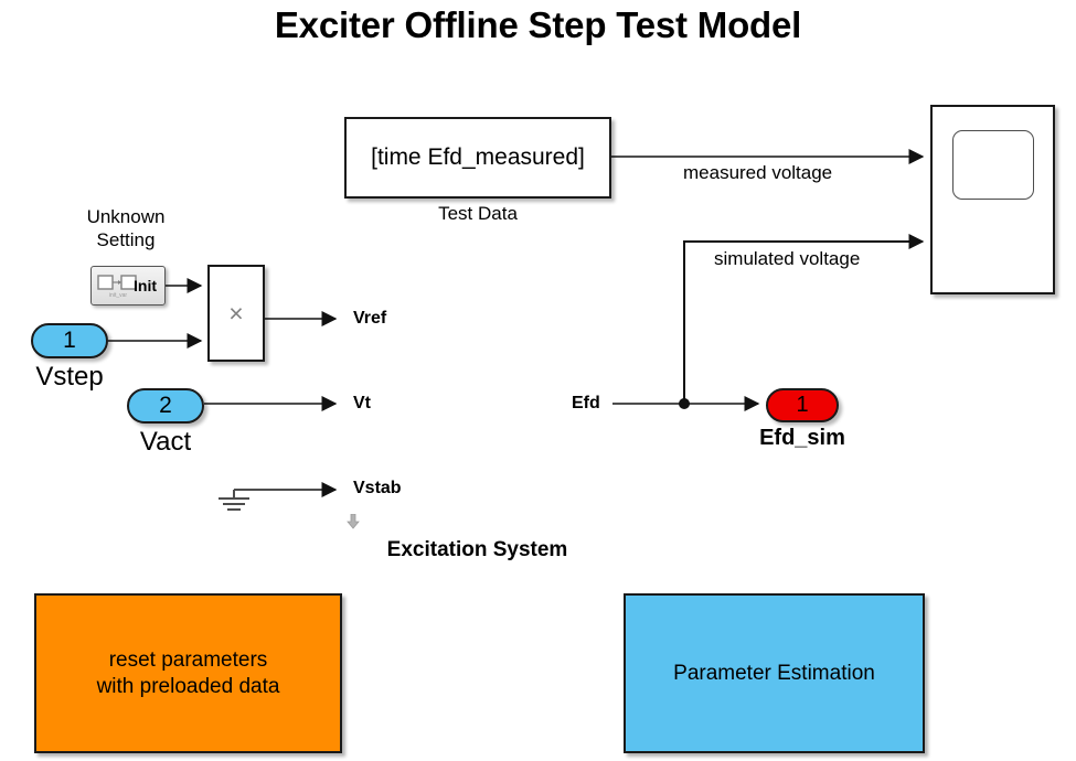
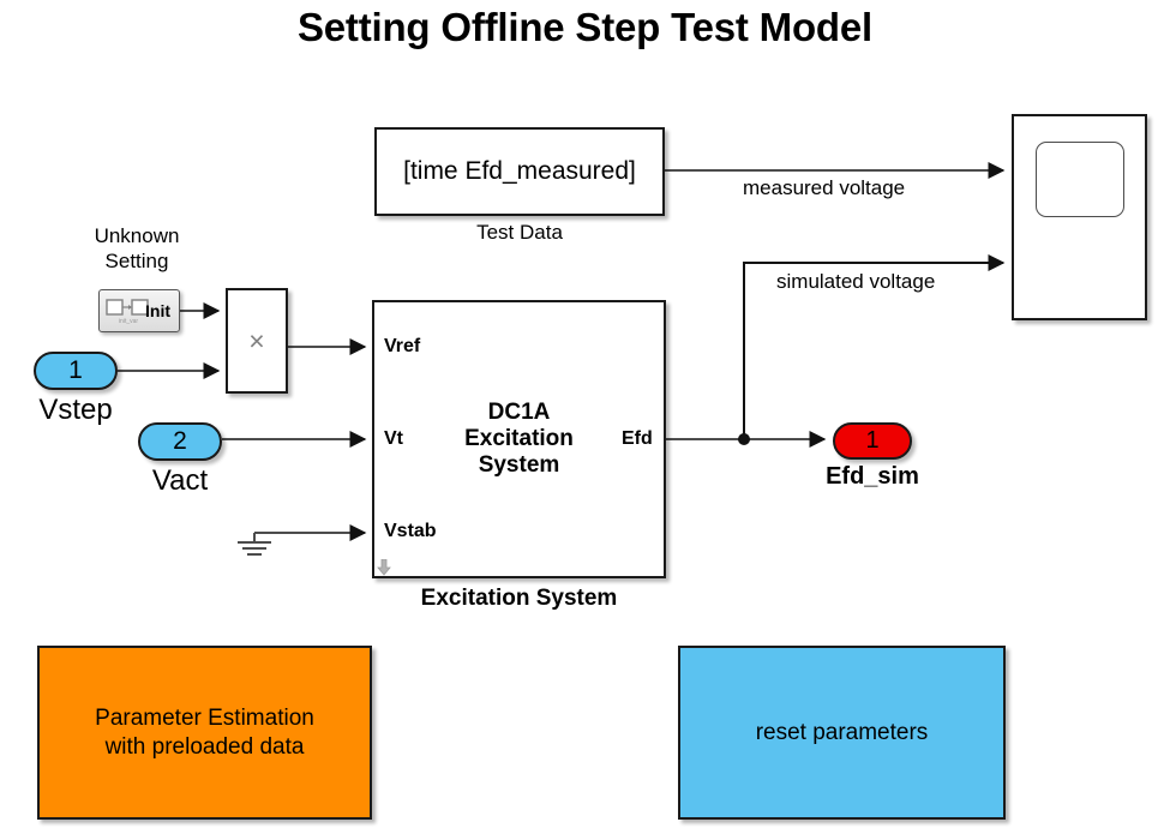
- Exciter Offline Step Test Model
+ Setting Offline Step Test Model
  [time Efd_measured]
  Test Data
  Unknown
  Setting
  Init
  ×
  1
  Vstep
  2
  Vact
+ DC1A
+ Excitation
+ System
  Vref
  Vt
  Vstab
  Efd
  Excitation System
  measured voltage
  simulated voltage
  1
  Efd_sim
- reset parameters
+ Parameter Estimation
  with preloaded data
- Parameter Estimation
+ reset parameters
